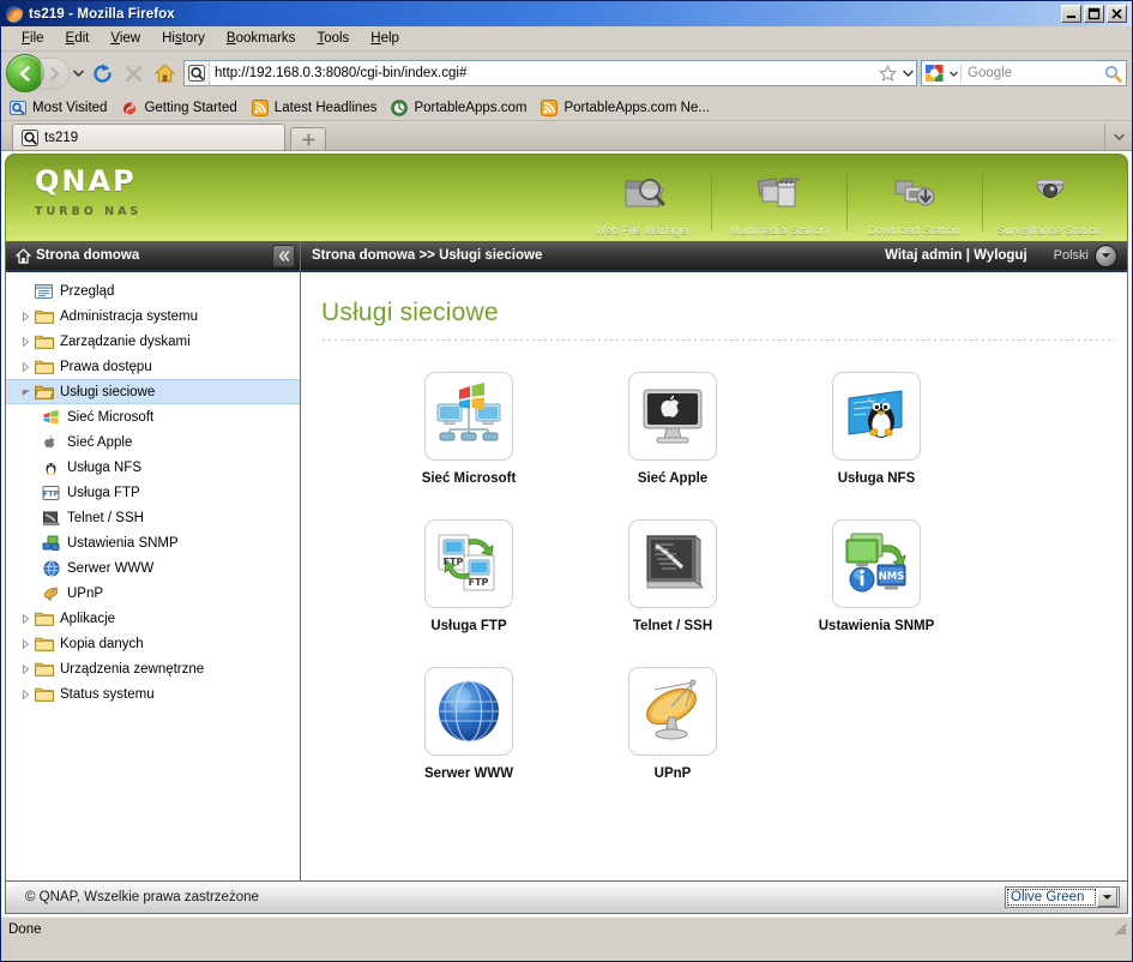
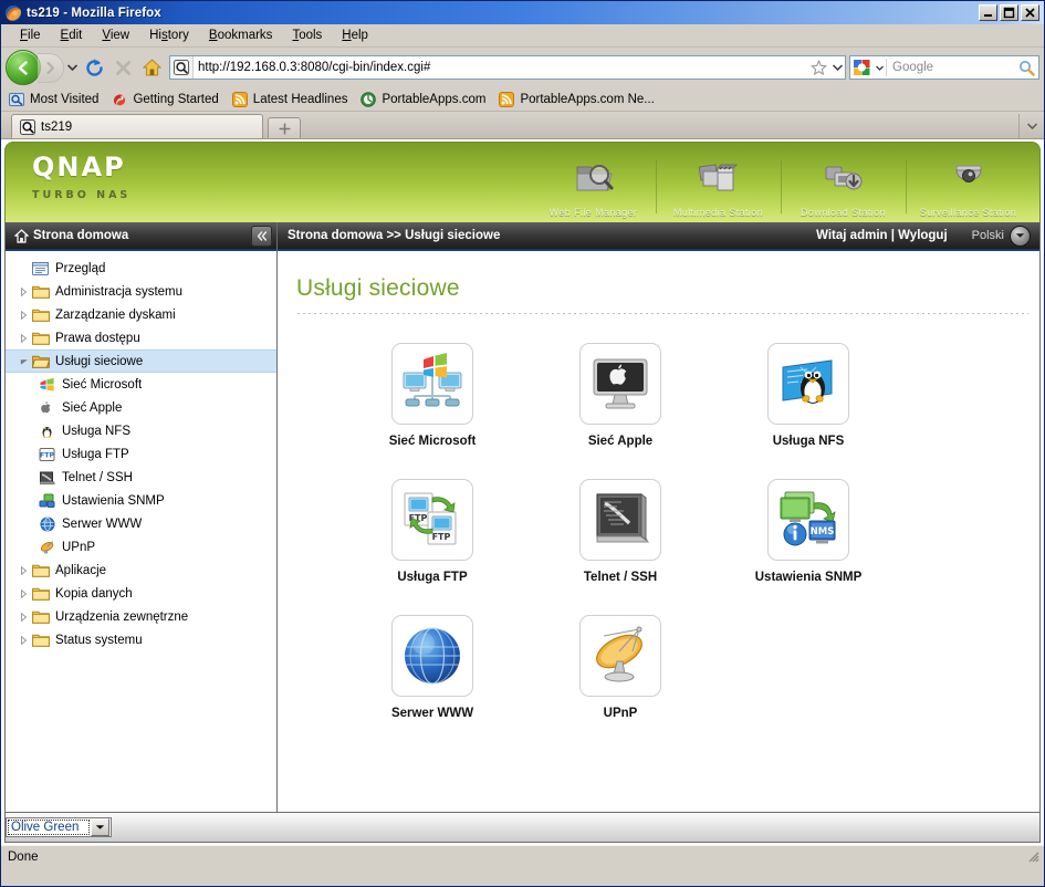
  ts219 - Mozilla Firefox
  File
  Edit
  View
  History
  Bookmarks
  Tools
  Help
  http://192.168.0.3:8080/cgi-bin/index.cgi#
  Google
  Most Visited
  Getting Started
  Latest Headlines
  PortableApps.com
  PortableApps.com Ne...
  ts219
  QNAP
  TURBO NAS
  Web File Manager
  Multimedia Station
  Download Station
  Surveillance Station
  Strona domowa
  Przegląd
  Administracja systemu
  Zarządzanie dyskami
  Prawa dostępu
  Usługi sieciowe
  Sieć Microsoft
  Sieć Apple
  Usługa NFS
  Usługa FTP
  Telnet / SSH
  Ustawienia SNMP
  Serwer WWW
  UPnP
  Aplikacje
  Kopia danych
  Urządzenia zewnętrzne
  Status systemu
  Strona domowa >> Usługi sieciowe
  Witaj admin | Wyloguj
  Polski
  Usługi sieciowe
  Sieć Microsoft
  Sieć Apple
  Usługa NFS
  FTP
  FTP
  Usługa FTP
  Telnet / SSH
  NMS
  Ustawienia SNMP
  Serwer WWW
  UPnP
- © QNAP, Wszelkie prawa zastrzeżone
  Olive Green
  Done
